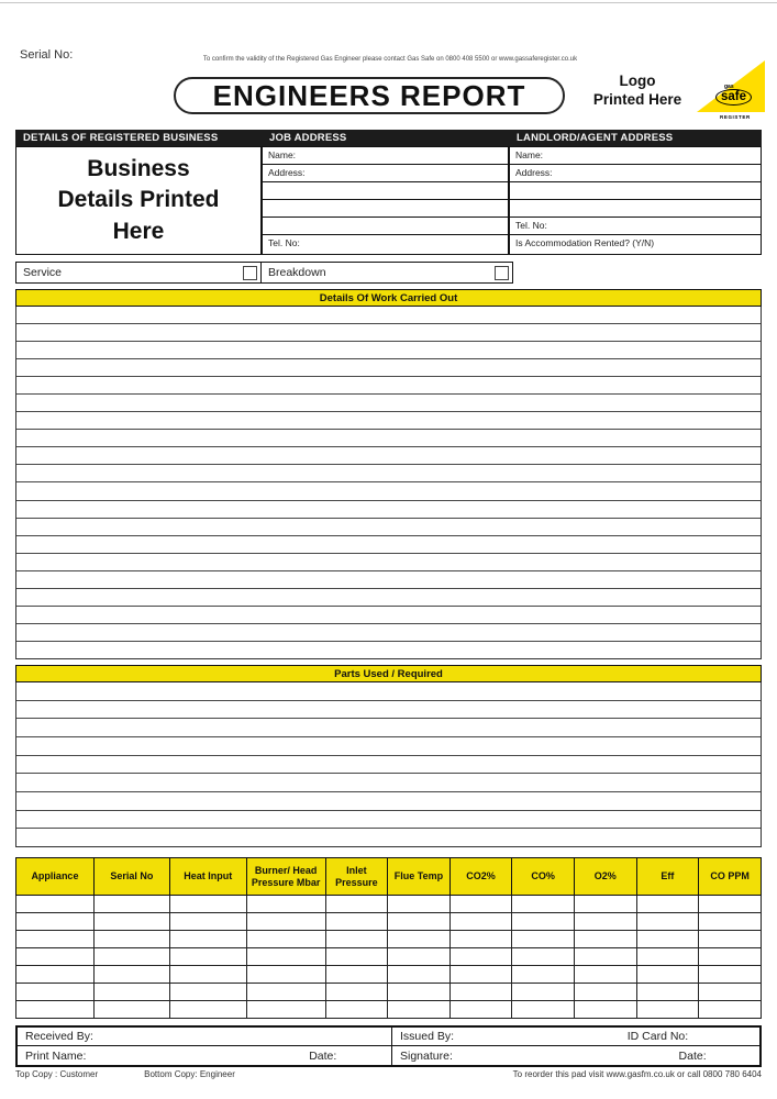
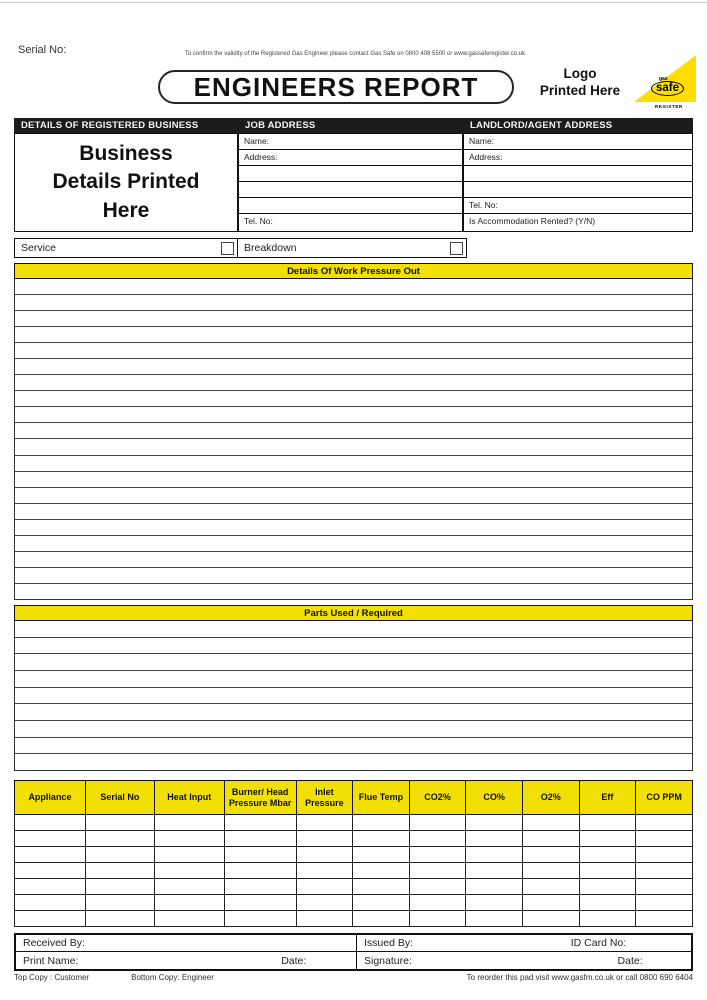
  Serial No:
  ENGINEERS REPORT
  Logo
  Printed Here
  safe
  DETAILS OF REGISTERED BUSINESS
  JOB ADDRESS
  LANDLORD/AGENT ADDRESS
  Business
  Details Printed
  Here
  Name:
  Address:
  Tel. No:
  Name:
  Address:
  Tel. No:
  Is Accommodation Rented? (Y/N)
  Service
  Breakdown
- Details Of Work Carried Out
+ Details Of Work Pressure Out
  Parts Used / Required
  Appliance	Serial No	Heat Input	Burner/ Head Pressure Mbar	Inlet Pressure	Flue Temp	CO2%	CO%	O2%	Eff	CO PPM
  Received By:
  Issued By:
  ID Card No:
  Print Name:
  Date:
  Signature:
  Date:
  Top Copy : Customer
  Bottom Copy: Engineer
- To reorder this pad visit www.gasfm.co.uk or call 0800 780 6404
+ To reorder this pad visit www.gasfm.co.uk or call 0800 690 6404
